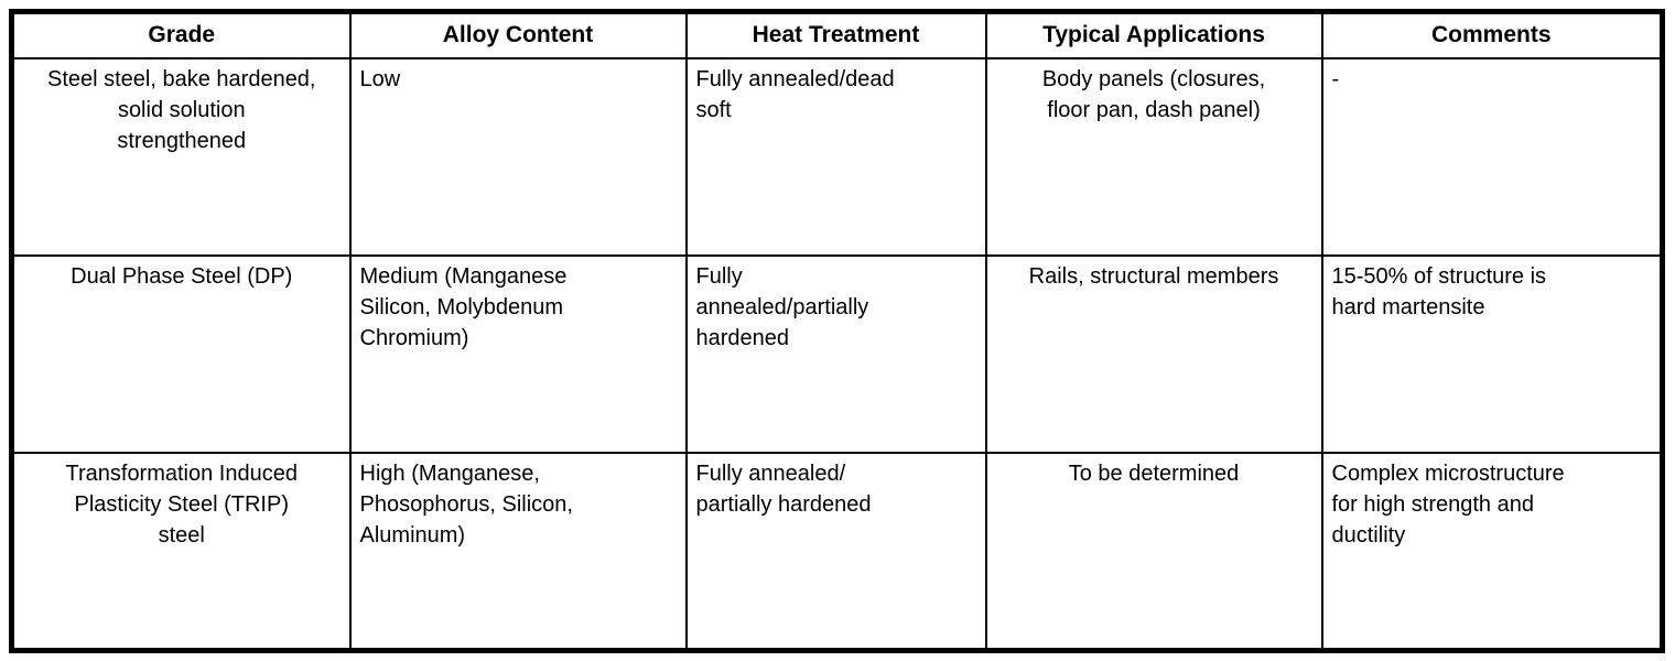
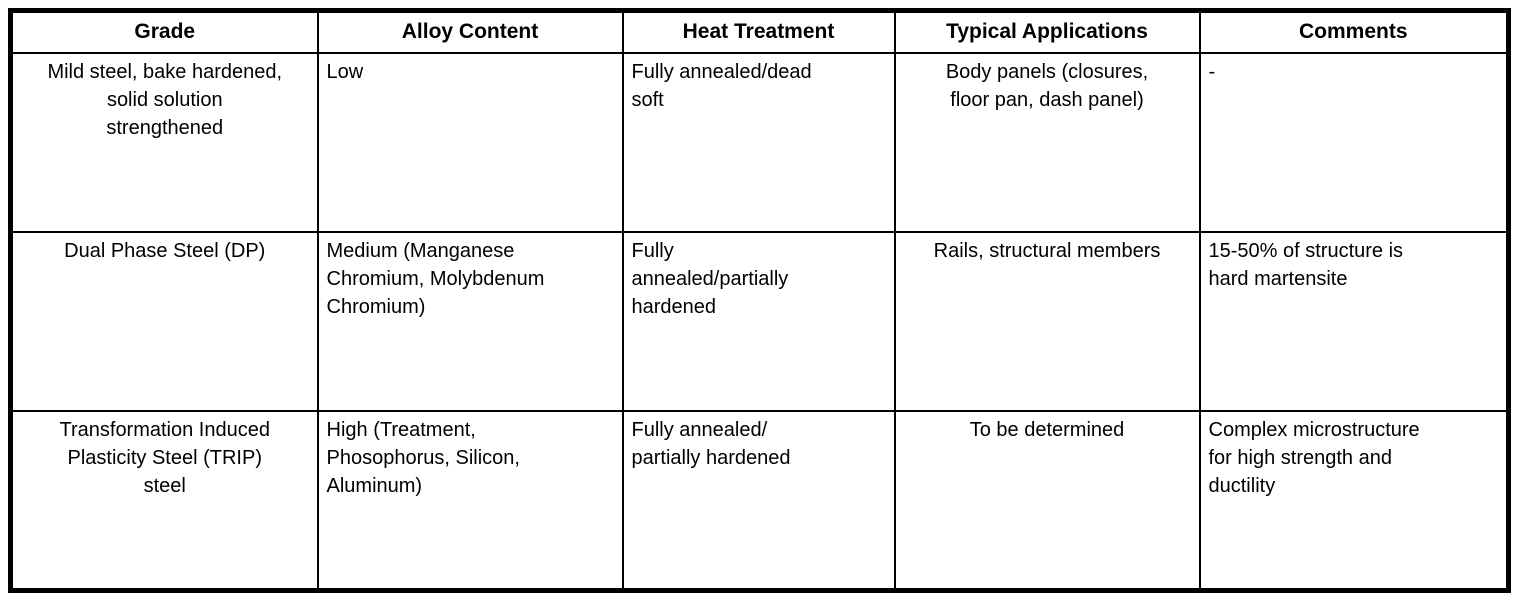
  Grade	Alloy Content	Heat Treatment	Typical Applications	Comments
- Steel steel, bake hardened, solid solution strengthened	Low	Fully annealed/dead soft	Body panels (closures, floor pan, dash panel)	-
+ Mild steel, bake hardened, solid solution strengthened	Low	Fully annealed/dead soft	Body panels (closures, floor pan, dash panel)	-
- Dual Phase Steel (DP)	Medium (Manganese Silicon, Molybdenum Chromium)	Fully annealed/partially hardened	Rails, structural members	15-50% of structure is hard martensite
+ Dual Phase Steel (DP)	Medium (Manganese Chromium, Molybdenum Chromium)	Fully annealed/partially hardened	Rails, structural members	15-50% of structure is hard martensite
- Transformation Induced Plasticity Steel (TRIP) steel	High (Manganese, Phosophorus, Silicon, Aluminum)	Fully annealed/ partially hardened	To be determined	Complex microstructure for high strength and ductility
+ Transformation Induced Plasticity Steel (TRIP) steel	High (Treatment, Phosophorus, Silicon, Aluminum)	Fully annealed/ partially hardened	To be determined	Complex microstructure for high strength and ductility
